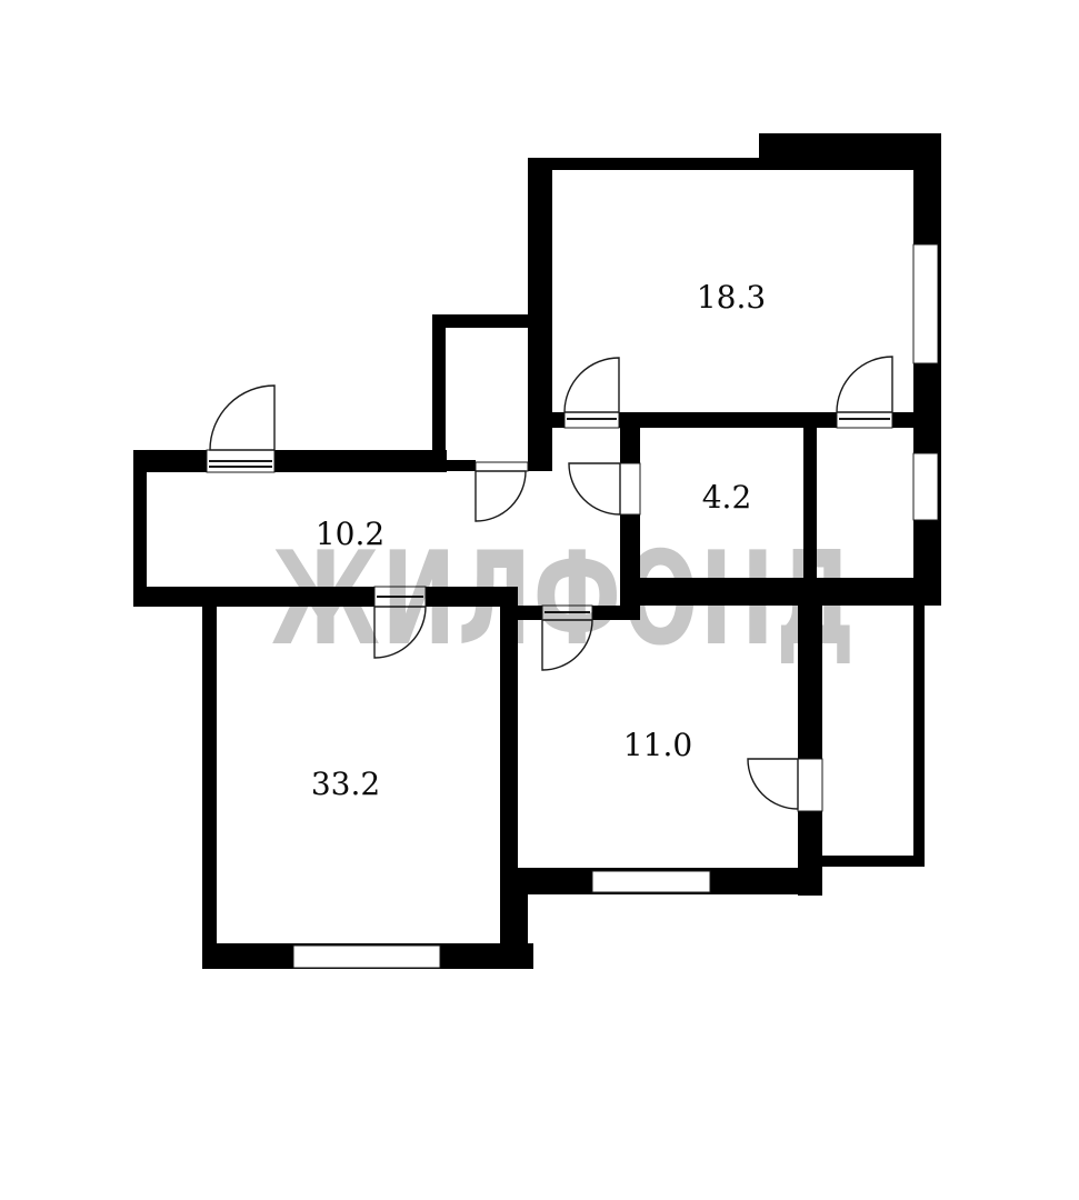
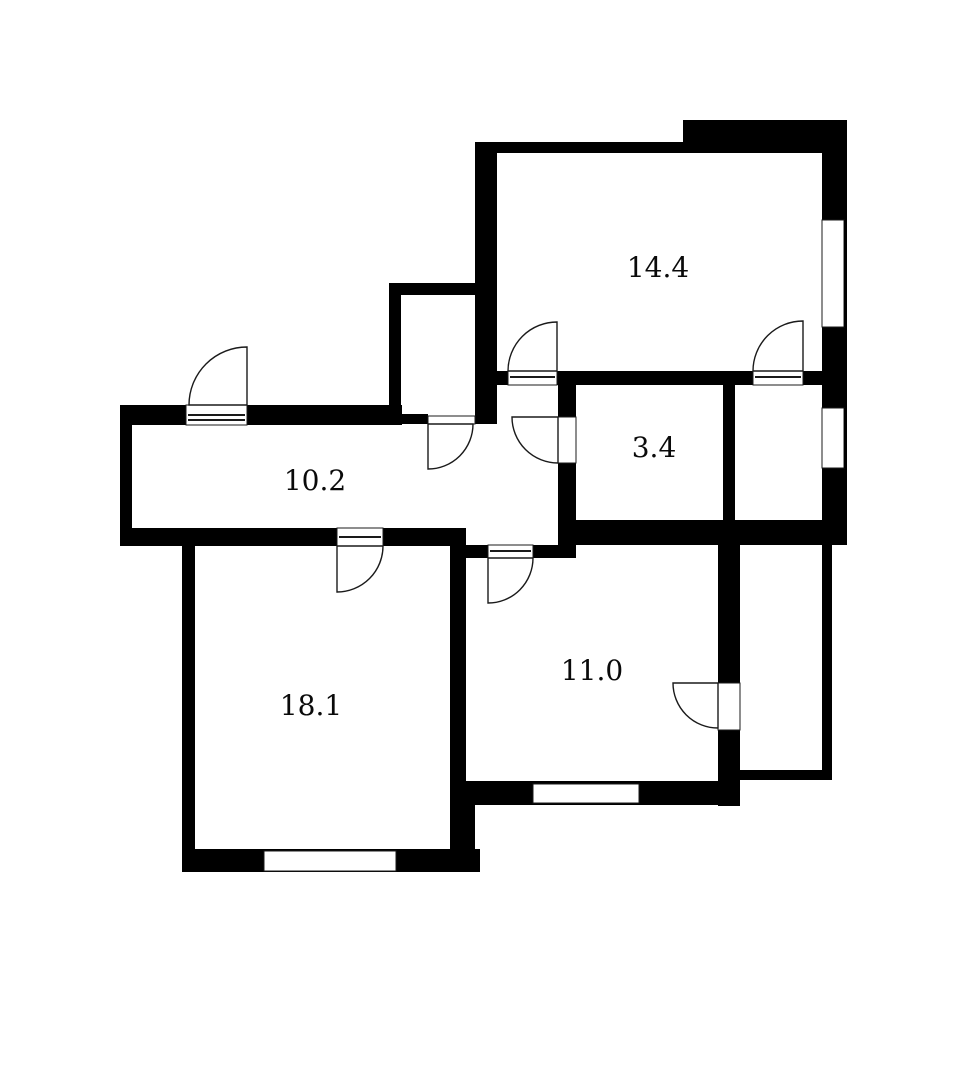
- 18.3
+ 14.4
- 4.2
+ 3.4
  10.2
- 33.2
+ 18.1
  11.0
- ЖИЛФОНД
